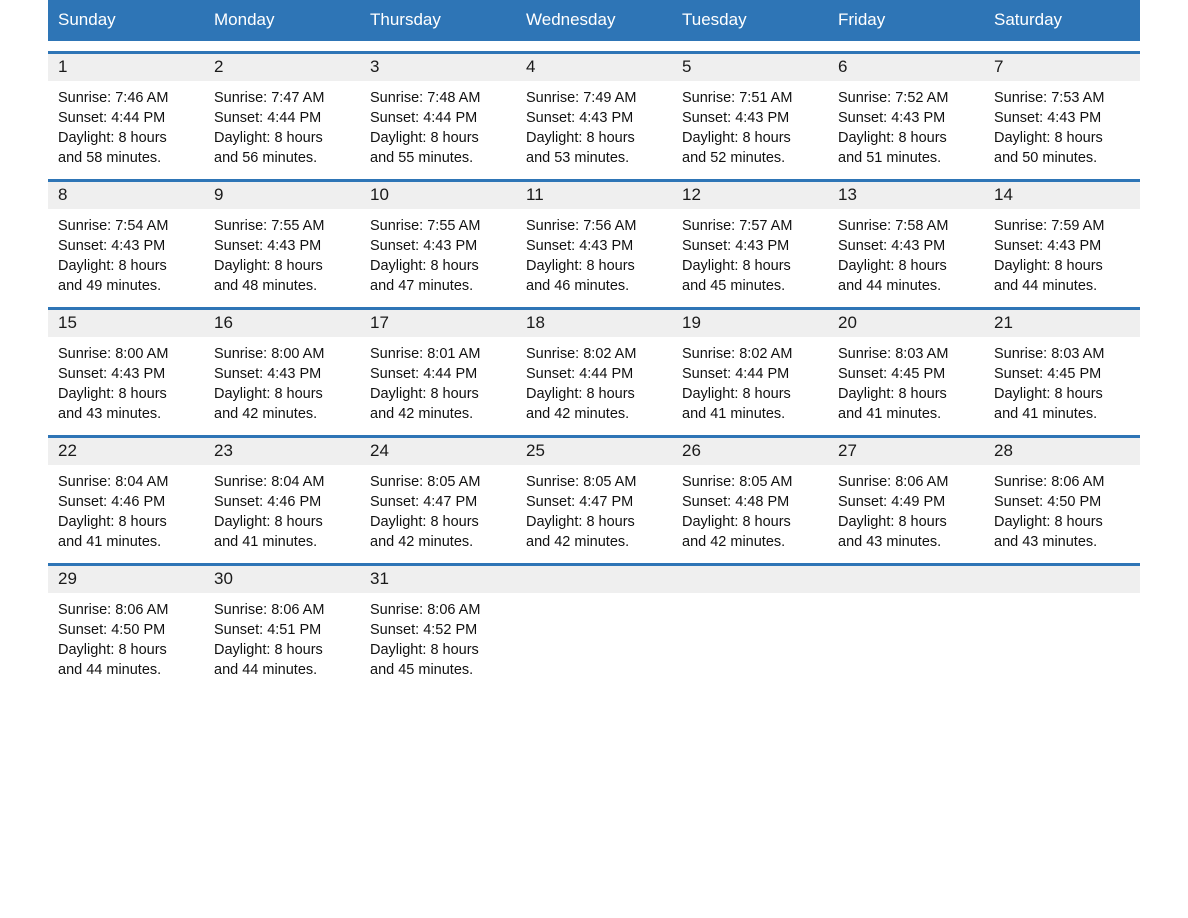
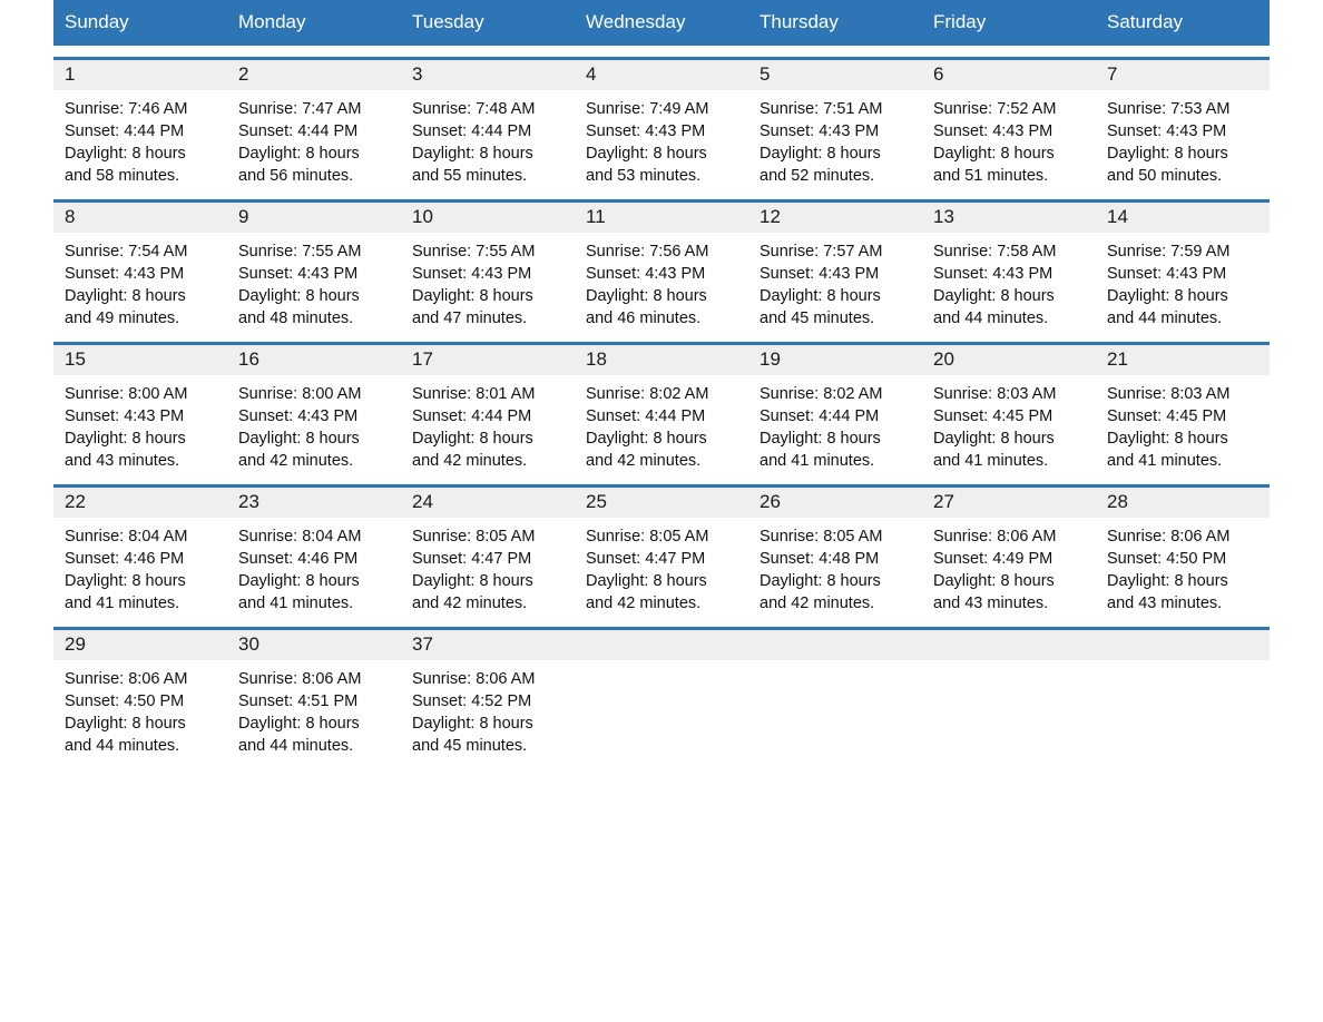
  Sunday
  Monday
- Thursday
+ Tuesday
  Wednesday
- Tuesday
+ Thursday
  Friday
  Saturday
  1
  Sunrise: 7:46 AM
  Sunset: 4:44 PM
  Daylight: 8 hours
  and 58 minutes.
  2
  Sunrise: 7:47 AM
  Sunset: 4:44 PM
  Daylight: 8 hours
  and 56 minutes.
  3
  Sunrise: 7:48 AM
  Sunset: 4:44 PM
  Daylight: 8 hours
  and 55 minutes.
  4
  Sunrise: 7:49 AM
  Sunset: 4:43 PM
  Daylight: 8 hours
  and 53 minutes.
  5
  Sunrise: 7:51 AM
  Sunset: 4:43 PM
  Daylight: 8 hours
  and 52 minutes.
  6
  Sunrise: 7:52 AM
  Sunset: 4:43 PM
  Daylight: 8 hours
  and 51 minutes.
  7
  Sunrise: 7:53 AM
  Sunset: 4:43 PM
  Daylight: 8 hours
  and 50 minutes.
  8
  Sunrise: 7:54 AM
  Sunset: 4:43 PM
  Daylight: 8 hours
  and 49 minutes.
  9
  Sunrise: 7:55 AM
  Sunset: 4:43 PM
  Daylight: 8 hours
  and 48 minutes.
  10
  Sunrise: 7:55 AM
  Sunset: 4:43 PM
  Daylight: 8 hours
  and 47 minutes.
  11
  Sunrise: 7:56 AM
  Sunset: 4:43 PM
  Daylight: 8 hours
  and 46 minutes.
  12
  Sunrise: 7:57 AM
  Sunset: 4:43 PM
  Daylight: 8 hours
  and 45 minutes.
  13
  Sunrise: 7:58 AM
  Sunset: 4:43 PM
  Daylight: 8 hours
  and 44 minutes.
  14
  Sunrise: 7:59 AM
  Sunset: 4:43 PM
  Daylight: 8 hours
  and 44 minutes.
  15
  Sunrise: 8:00 AM
  Sunset: 4:43 PM
  Daylight: 8 hours
  and 43 minutes.
  16
  Sunrise: 8:00 AM
  Sunset: 4:43 PM
  Daylight: 8 hours
  and 42 minutes.
  17
  Sunrise: 8:01 AM
  Sunset: 4:44 PM
  Daylight: 8 hours
  and 42 minutes.
  18
  Sunrise: 8:02 AM
  Sunset: 4:44 PM
  Daylight: 8 hours
  and 42 minutes.
  19
  Sunrise: 8:02 AM
  Sunset: 4:44 PM
  Daylight: 8 hours
  and 41 minutes.
  20
  Sunrise: 8:03 AM
  Sunset: 4:45 PM
  Daylight: 8 hours
  and 41 minutes.
  21
  Sunrise: 8:03 AM
  Sunset: 4:45 PM
  Daylight: 8 hours
  and 41 minutes.
  22
  Sunrise: 8:04 AM
  Sunset: 4:46 PM
  Daylight: 8 hours
  and 41 minutes.
  23
  Sunrise: 8:04 AM
  Sunset: 4:46 PM
  Daylight: 8 hours
  and 41 minutes.
  24
  Sunrise: 8:05 AM
  Sunset: 4:47 PM
  Daylight: 8 hours
  and 42 minutes.
  25
  Sunrise: 8:05 AM
  Sunset: 4:47 PM
  Daylight: 8 hours
  and 42 minutes.
  26
  Sunrise: 8:05 AM
  Sunset: 4:48 PM
  Daylight: 8 hours
  and 42 minutes.
  27
  Sunrise: 8:06 AM
  Sunset: 4:49 PM
  Daylight: 8 hours
  and 43 minutes.
  28
  Sunrise: 8:06 AM
  Sunset: 4:50 PM
  Daylight: 8 hours
  and 43 minutes.
  29
  Sunrise: 8:06 AM
  Sunset: 4:50 PM
  Daylight: 8 hours
  and 44 minutes.
  30
  Sunrise: 8:06 AM
  Sunset: 4:51 PM
  Daylight: 8 hours
  and 44 minutes.
- 31
+ 37
  Sunrise: 8:06 AM
  Sunset: 4:52 PM
  Daylight: 8 hours
  and 45 minutes.
